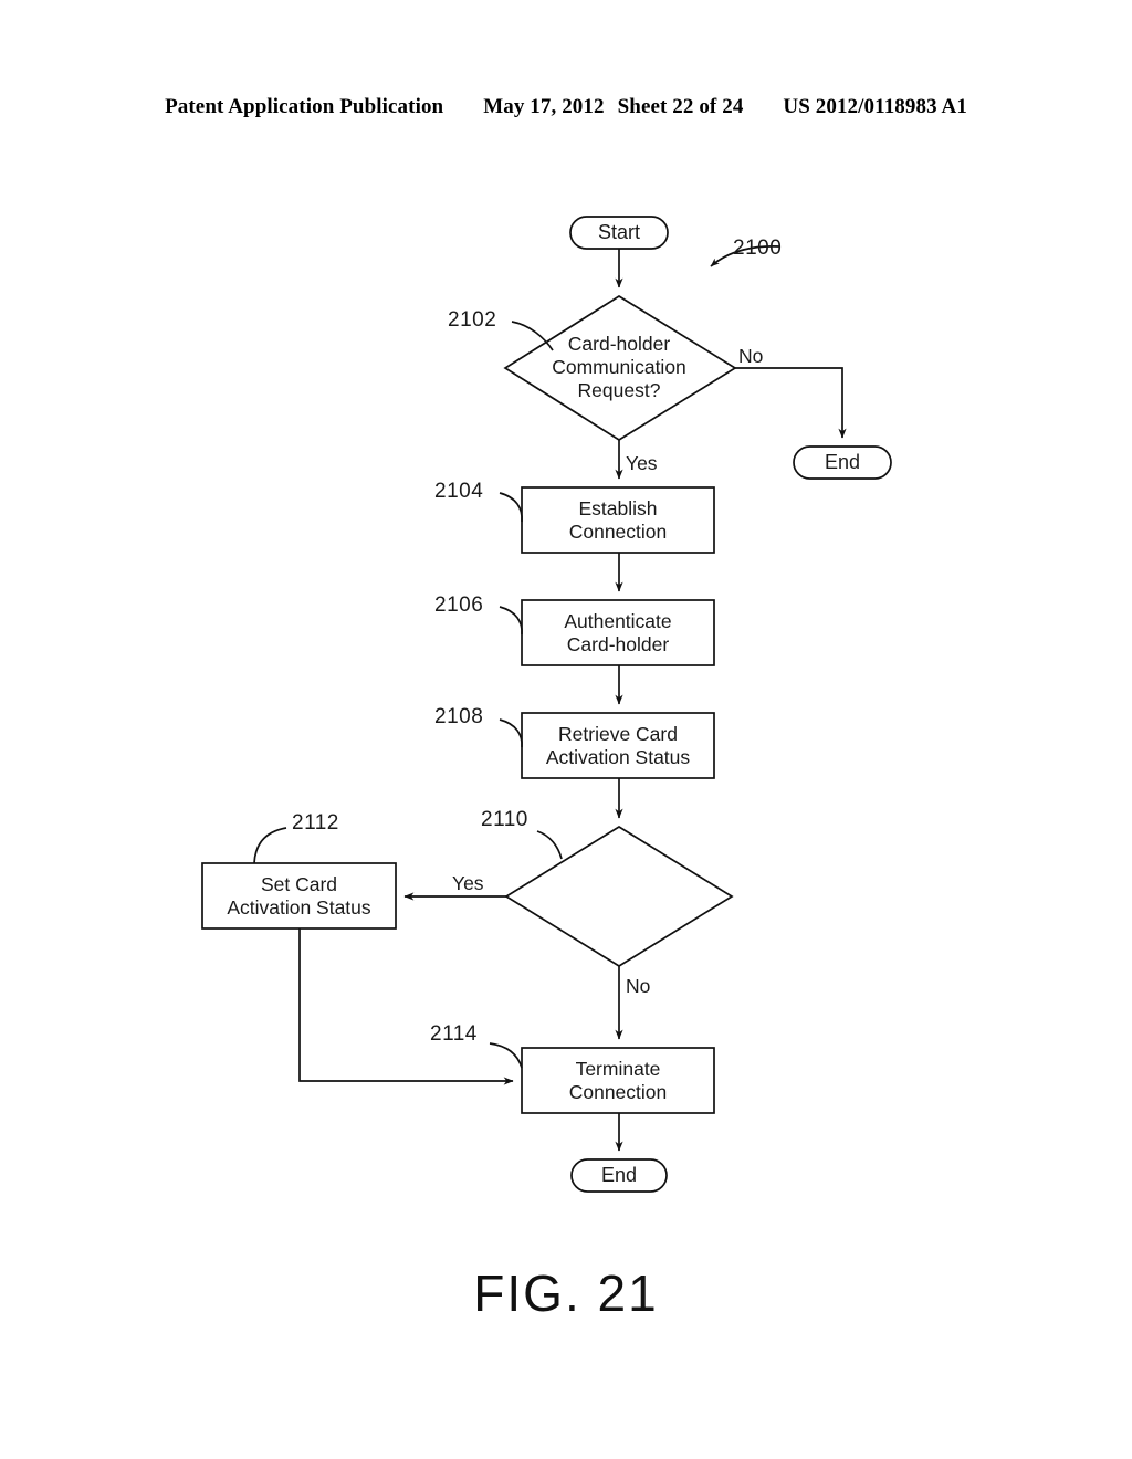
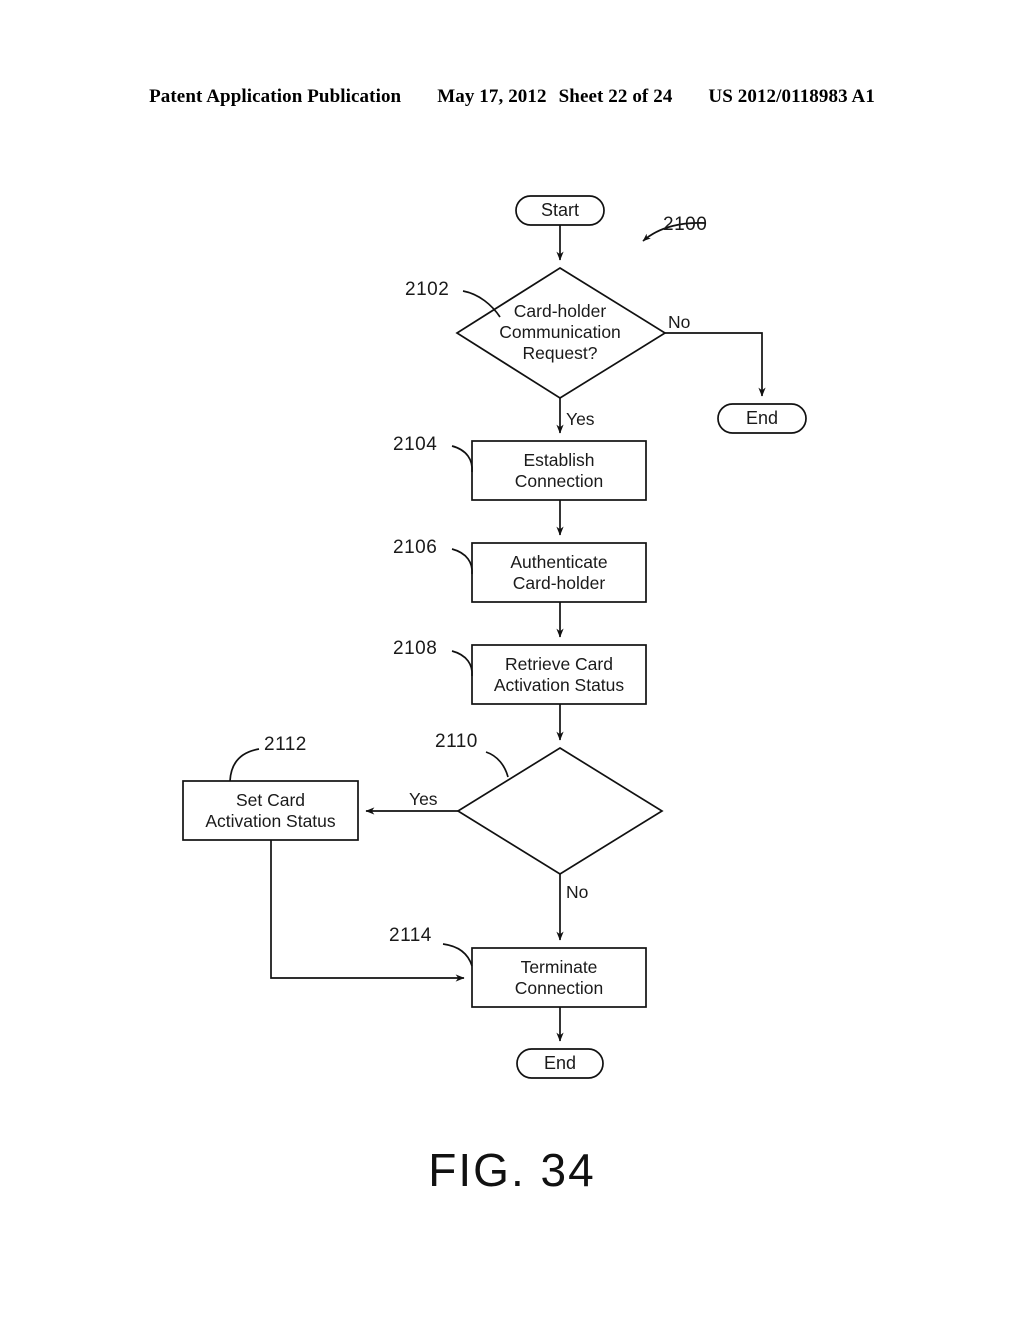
  Patent Application Publication May 17, 2012 Sheet 22 of 24 US 2012/0118983 A1
  Start
  Card-holder
  Communication
  Request?
  End
  Establish
  Connection
  Authenticate
  Card-holder
  Retrieve Card
  Activation Status
  Set Card
  Activation Status
  Terminate
  Connection
  End
  No
  Yes
  Yes
  No
  2100
  2102
  2104
  2106
  2108
  2110
  2112
  2114
- FIG. 21
+ FIG. 34
